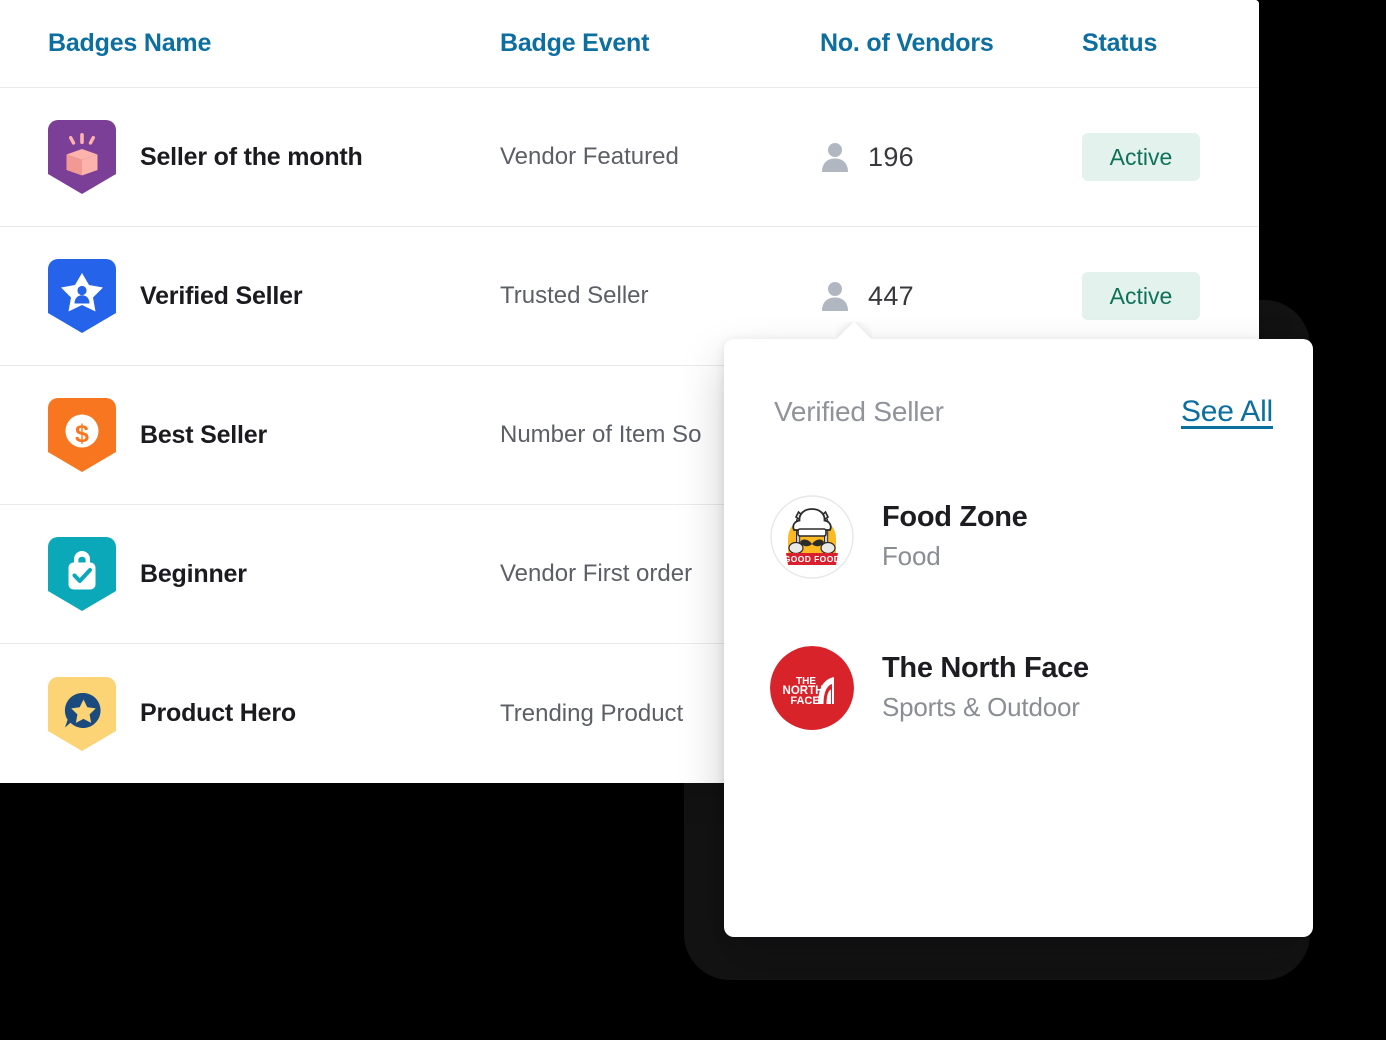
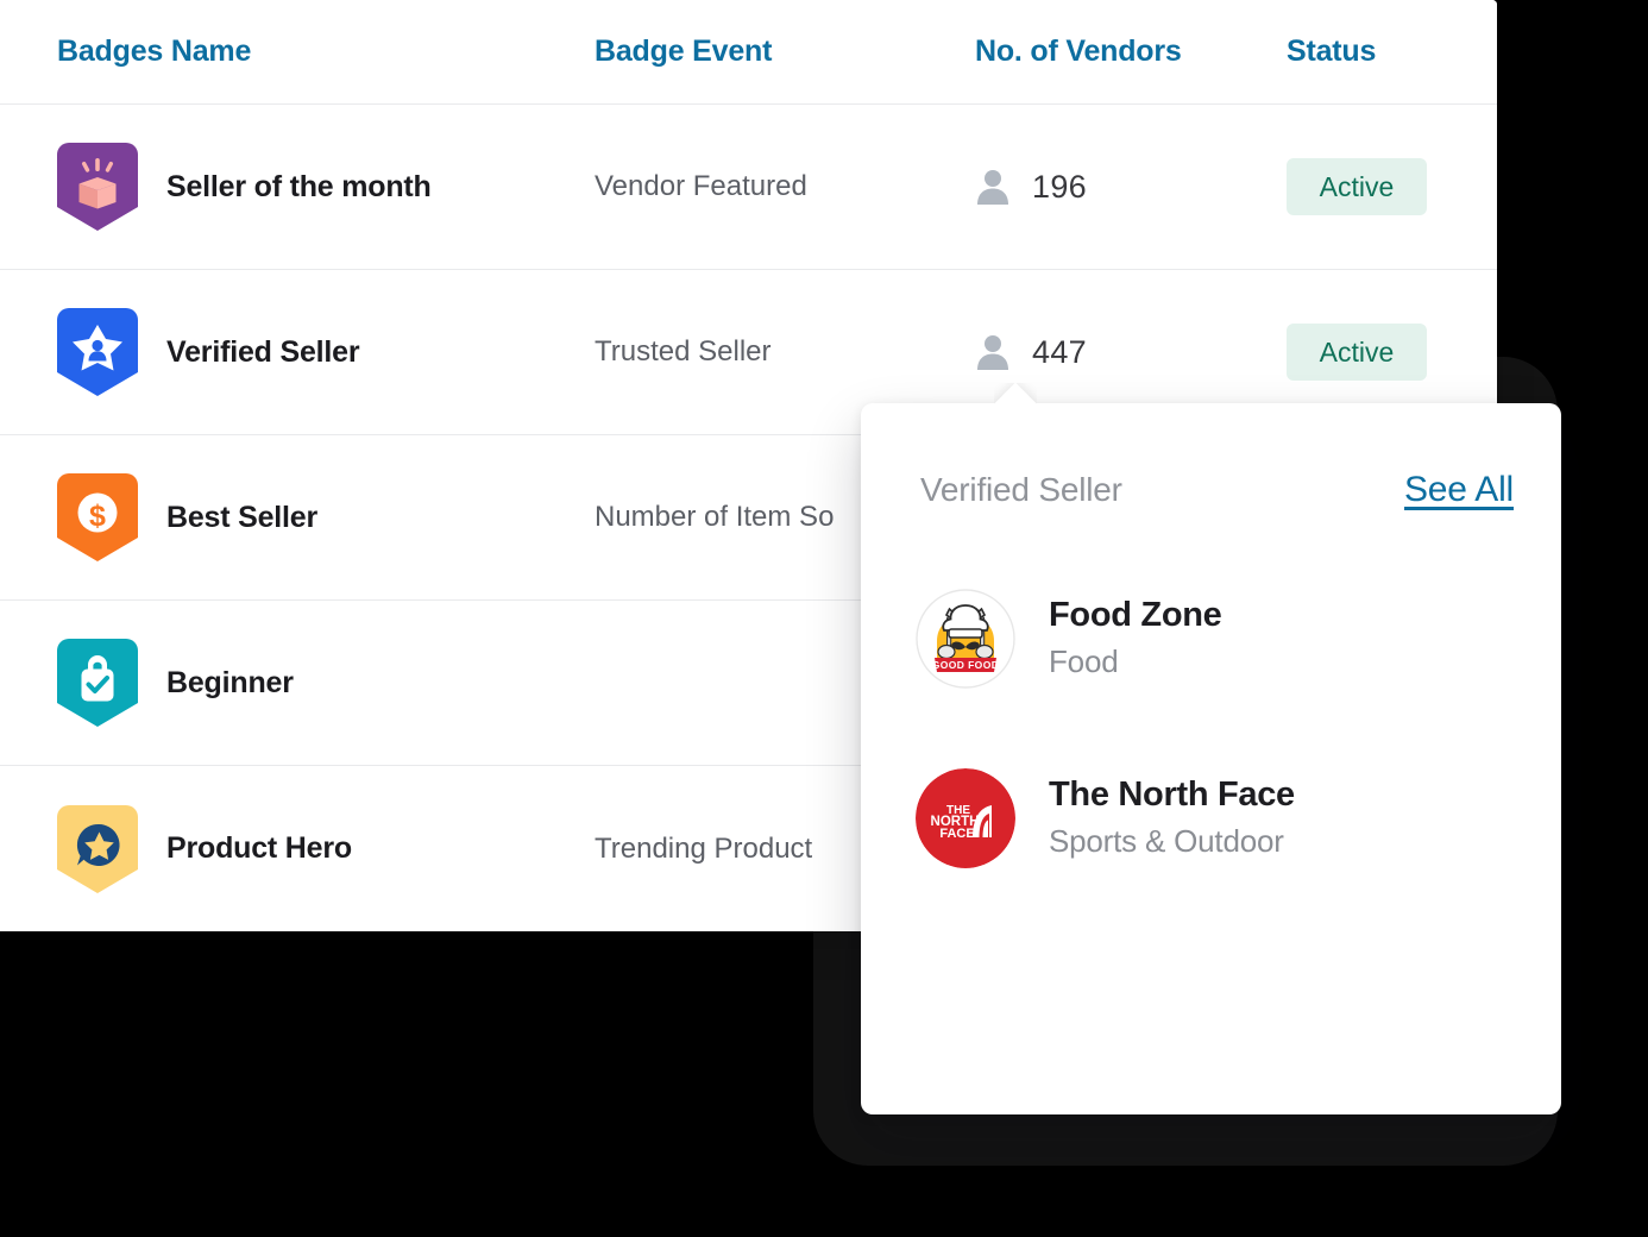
  Badges Name
  Badge Event
  No. of Vendors
  Status
  Seller of the month
  Vendor Featured
  196
  Active
  Verified Seller
  Trusted Seller
  447
  Active
  $
  Best Seller
  Number of Item So
  Beginner
- Vendor First order
  Product Hero
  Trending Product
  Verified Seller
  See All
  GOOD FOOD
  Food Zone
  Food
  THE
  NORTH
  FACE
  The North Face
  Sports & Outdoor
